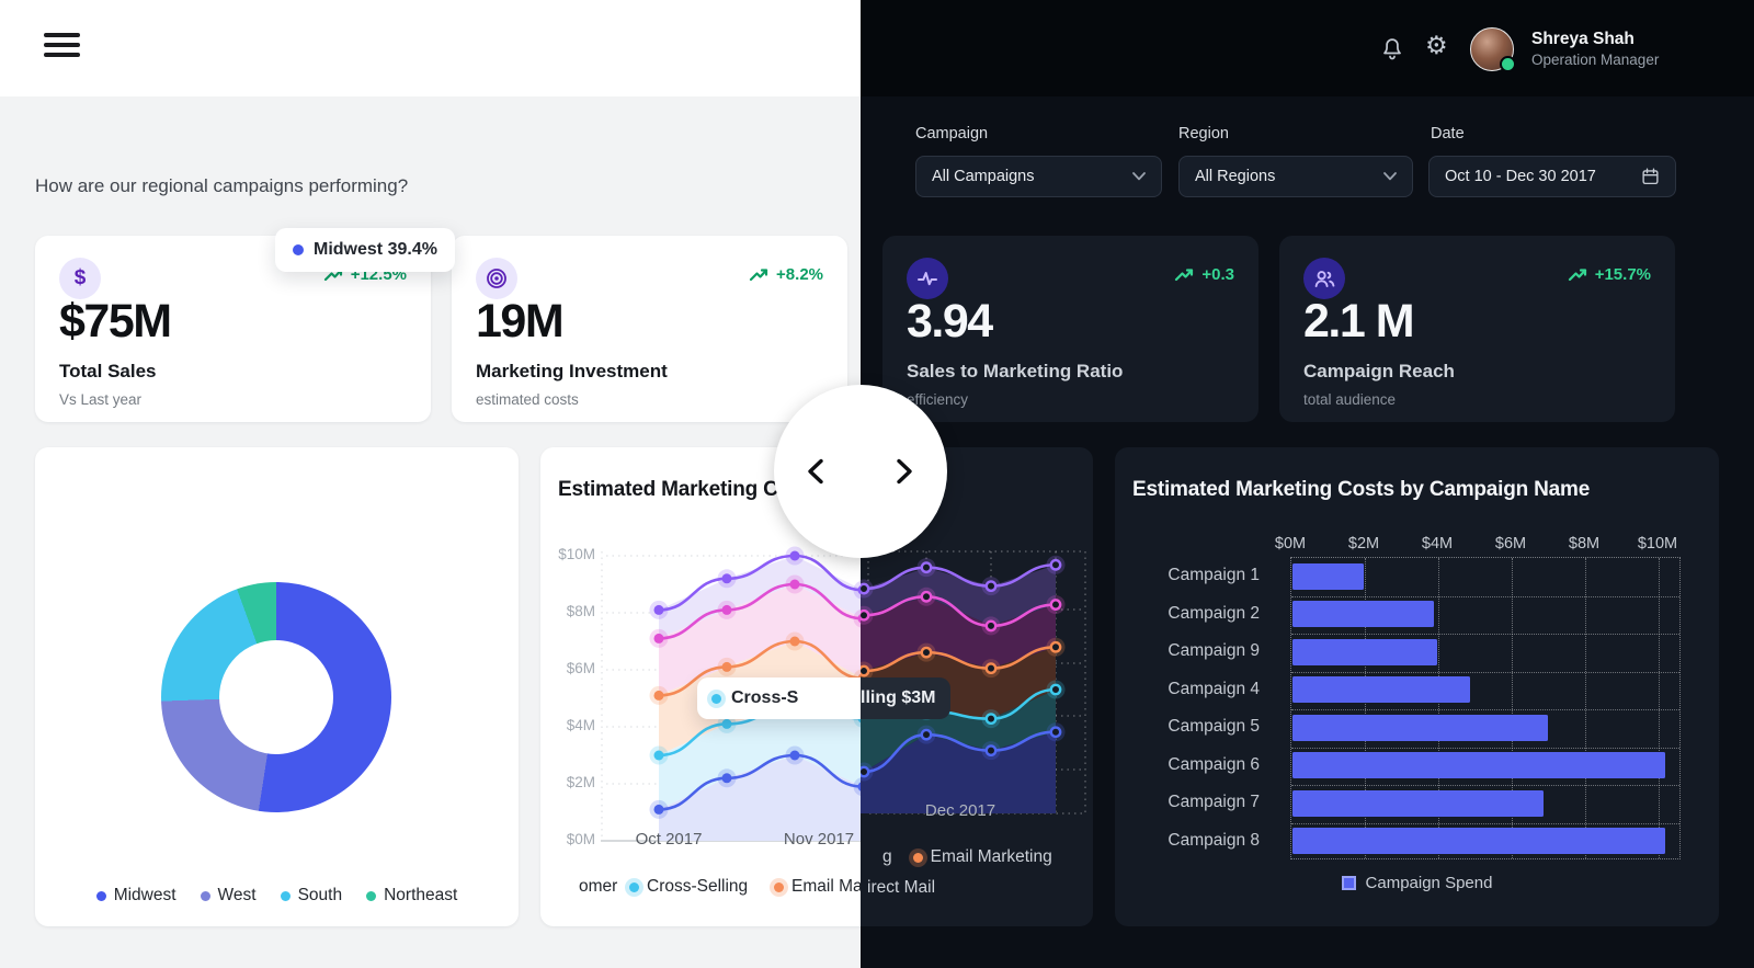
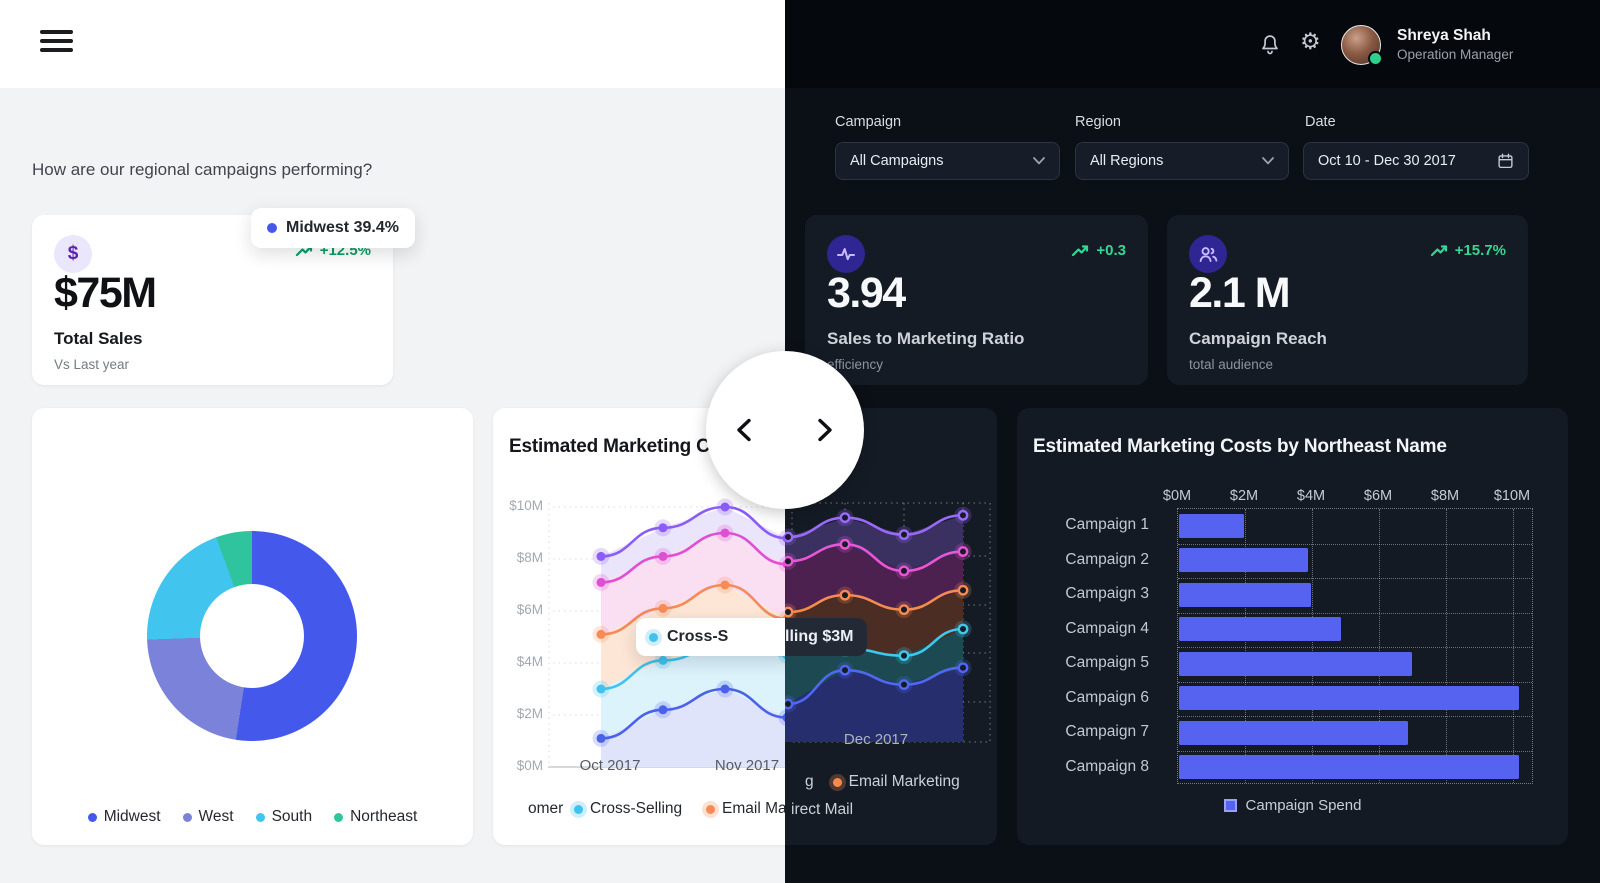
  How are our regional campaigns performing?
  $
  +12.5%
  $75M
  Total Sales
  Vs Last year
- +8.2%
- 19M
- Marketing Investment
- estimated costs
  Midwest
  West
  South
  Northeast
  Midwest 39.4%
  Estimated Marketing C
  $0M
  $2M
  $4M
  $6M
  $8M
  $10M
  Oct 2017
  Nov 2017
  omer
  Cross-Selling
  Cross-S
  ⚙
  Shreya Shah
  Operation Manager
  Campaign
  All Campaigns
  Region
  All Regions
  Date
  Oct 10 - Dec 30 2017
  +0.3
  3.94
  Sales to Marketing Ratio
  efficiency
  +15.7%
  2.1 M
  Campaign Reach
  total audience
  Dec 2017
  g
  Email Marketing
  irect Mail
  lling $3M
- Estimated Marketing Costs by Campaign Name
+ Estimated Marketing Costs by Northeast Name
  $0M
  $2M
  $4M
  $6M
  $8M
  $10M
  Campaign 1
  Campaign 2
- Campaign 9
+ Campaign 3
  Campaign 4
  Campaign 5
  Campaign 6
  Campaign 7
  Campaign 8
  Campaign Spend
